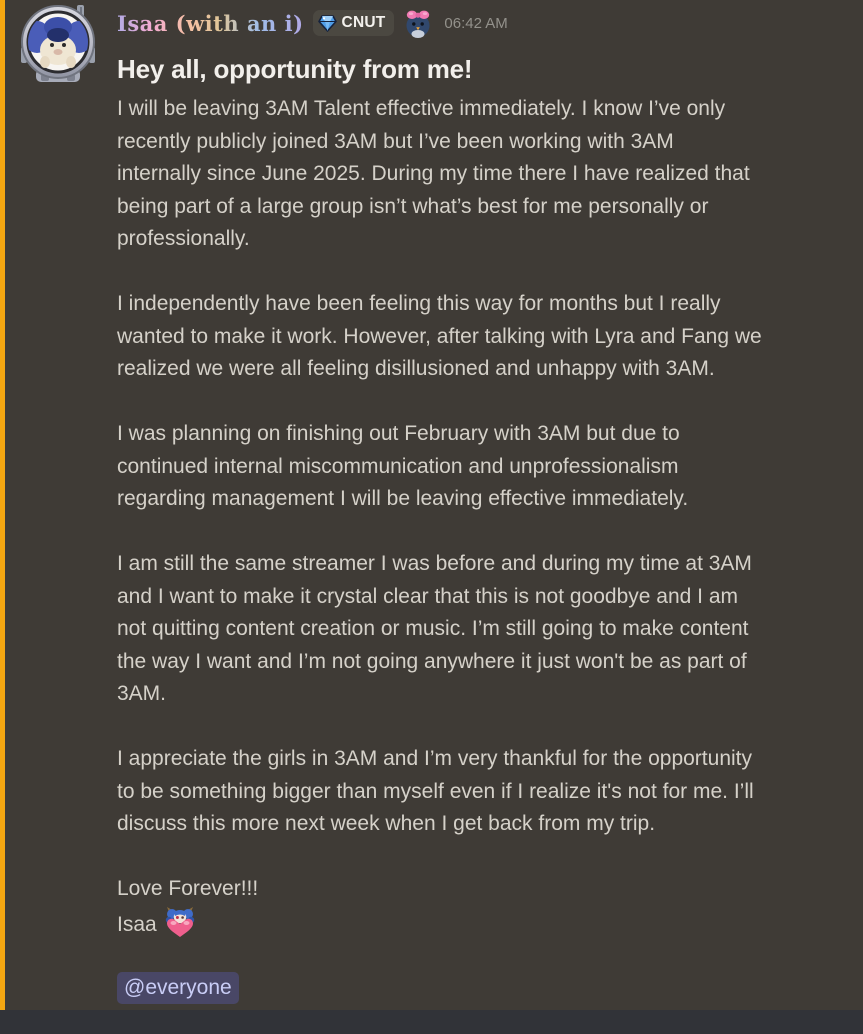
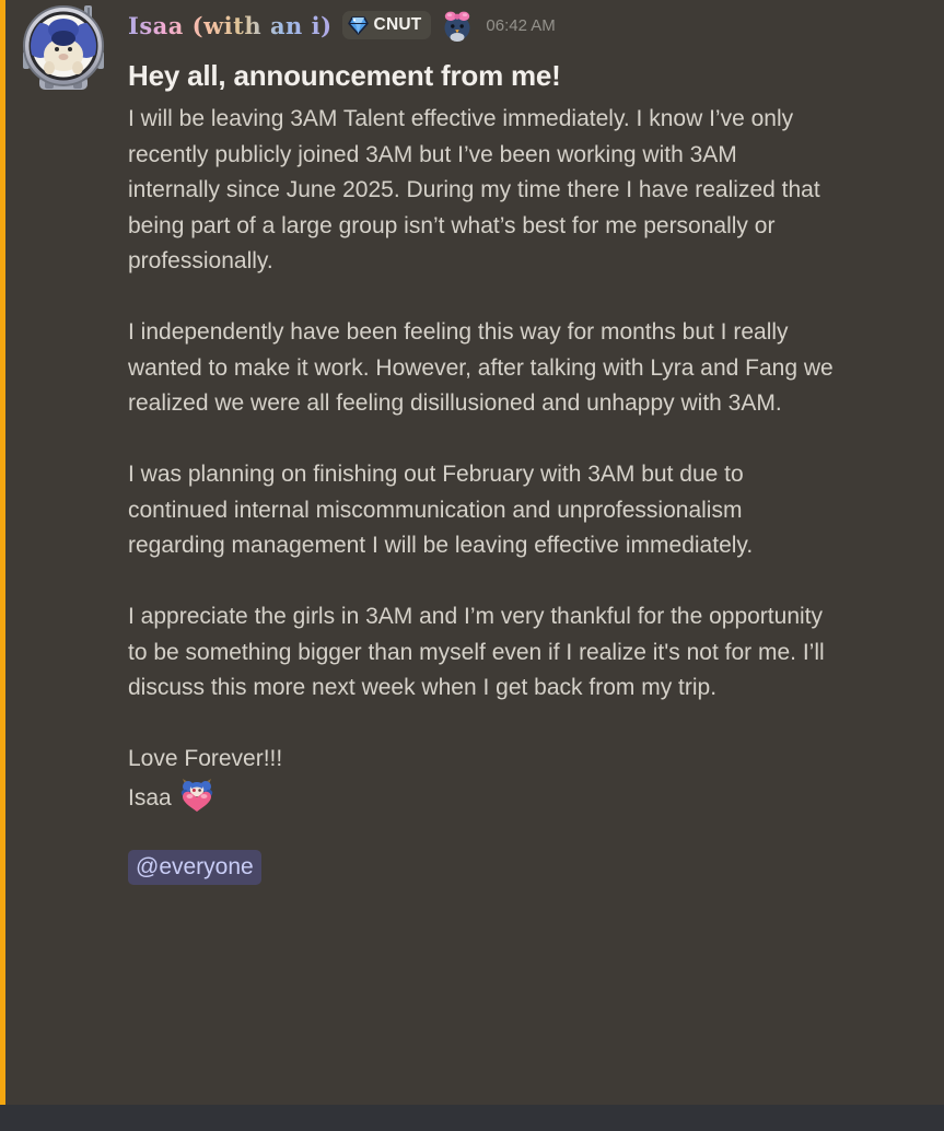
  Isaa (with an i)
  CNUT
  06:42 AM
- Hey all, opportunity from me!
+ Hey all, announcement from me!
  I will be leaving 3AM Talent effective immediately. I know I’ve only
  recently publicly joined 3AM but I’ve been working with 3AM
  internally since June 2025. During my time there I have realized that
  being part of a large group isn’t what’s best for me personally or
  professionally.
  I independently have been feeling this way for months but I really
  wanted to make it work. However, after talking with Lyra and Fang we
  realized we were all feeling disillusioned and unhappy with 3AM.
  I was planning on finishing out February with 3AM but due to
  continued internal miscommunication and unprofessionalism
  regarding management I will be leaving effective immediately.
- I am still the same streamer I was before and during my time at 3AM
- and I want to make it crystal clear that this is not goodbye and I am
- not quitting content creation or music. I’m still going to make content
- the way I want and I’m not going anywhere it just won't be as part of
- 3AM.
  I appreciate the girls in 3AM and I’m very thankful for the opportunity
  to be something bigger than myself even if I realize it's not for me. I’ll
  discuss this more next week when I get back from my trip.
  Love Forever!!!
  Isaa
  @everyone
